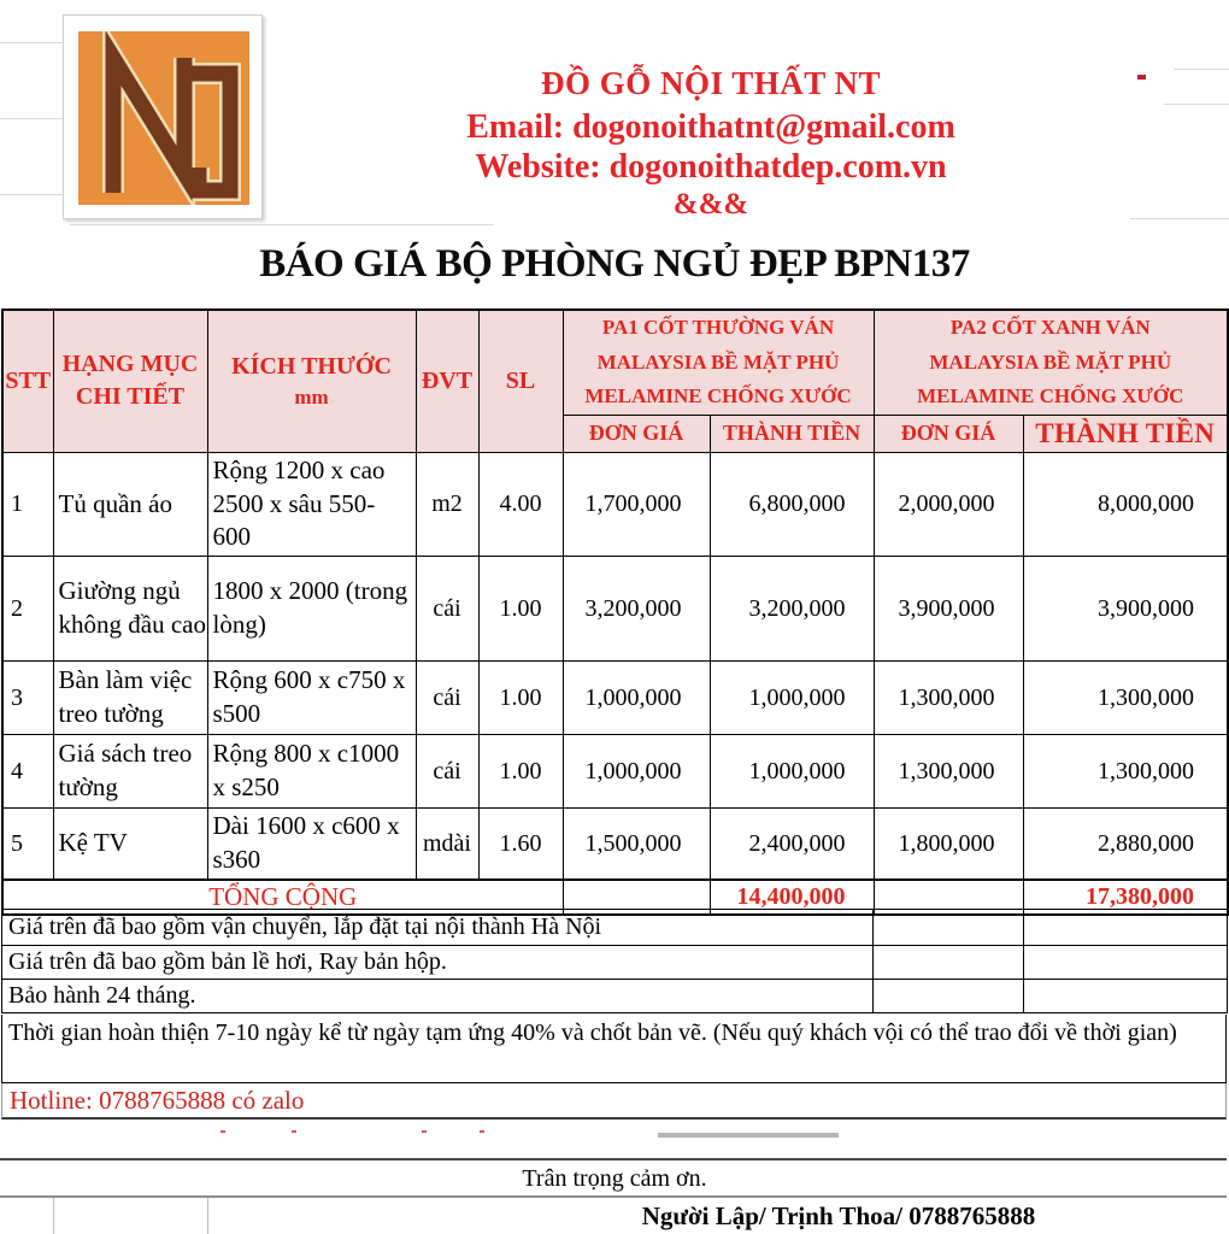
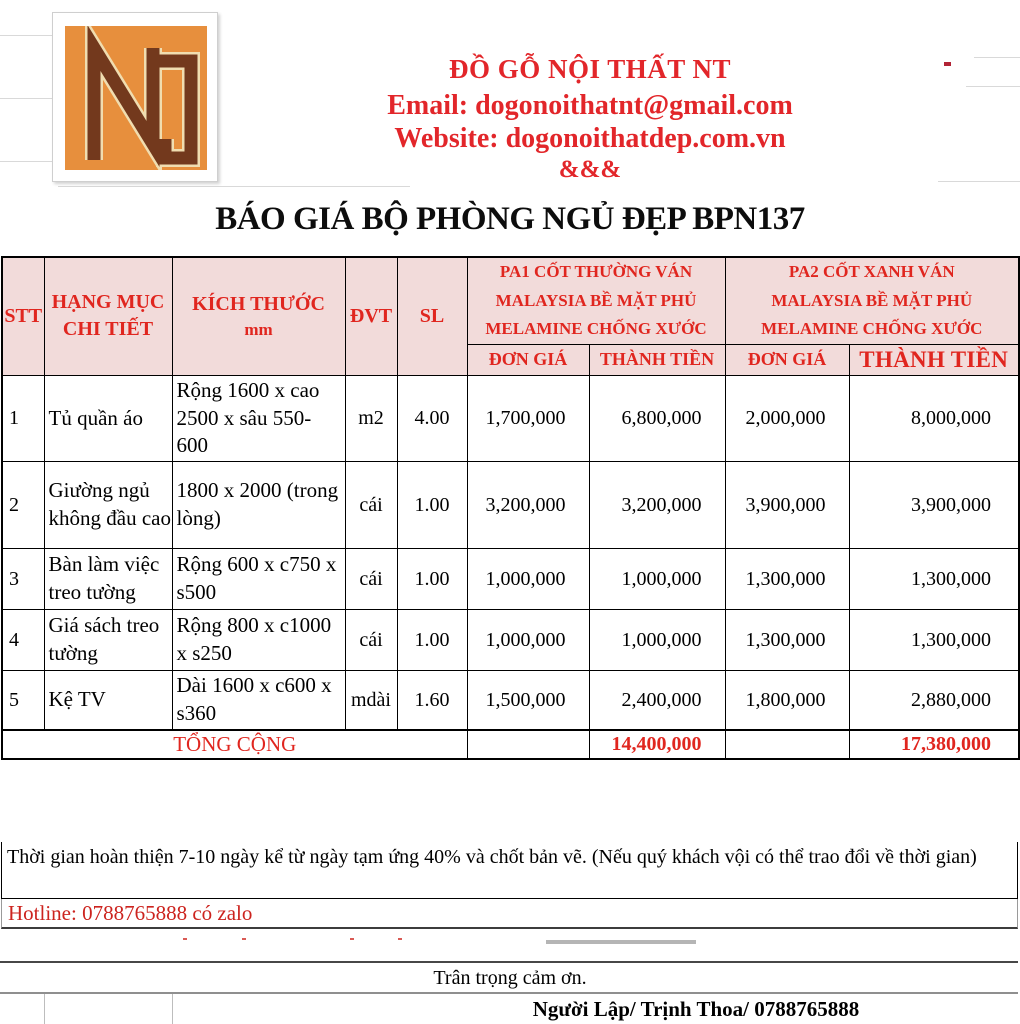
  ĐỒ GỖ NỘI THẤT NT
  Email: dogonoithatnt@gmail.com
  Website: dogonoithatdep.com.vn
  &&&
  BÁO GIÁ BỘ PHÒNG NGỦ ĐẸP BPN137
  STT	HẠNG MỤC CHI TIẾT	KÍCH THƯỚC mm	ĐVT	SL	PA1 CỐT THƯỜNG VÁN MALAYSIA BỀ MẶT PHỦ MELAMINE CHỐNG XƯỚC	PA2 CỐT XANH VÁN MALAYSIA BỀ MẶT PHỦ MELAMINE CHỐNG XƯỚC
  ĐƠN GIÁ	THÀNH TIỀN	ĐƠN GIÁ	THÀNH TIỀN
- 1	Tủ quần áo	Rộng 1200 x cao 2500 x sâu 550-600	m2	4.00	1,700,000	6,800,000	2,000,000	8,000,000
+ 1	Tủ quần áo	Rộng 1600 x cao 2500 x sâu 550-600	m2	4.00	1,700,000	6,800,000	2,000,000	8,000,000
  2	Giường ngủ không đầu cao	1800 x 2000 (trong lòng)	cái	1.00	3,200,000	3,200,000	3,900,000	3,900,000
  3	Bàn làm việc treo tường	Rộng 600 x c750 x s500	cái	1.00	1,000,000	1,000,000	1,300,000	1,300,000
  4	Giá sách treo tường	Rộng 800 x c1000 x s250	cái	1.00	1,000,000	1,000,000	1,300,000	1,300,000
  5	Kệ TV	Dài 1600 x c600 x s360	mdài	1.60	1,500,000	2,400,000	1,800,000	2,880,000
  TỔNG CỘNG		14,400,000		17,380,000
- Giá trên đã bao gồm vận chuyển, lắp đặt tại nội thành Hà Nội
- Giá trên đã bao gồm bản lề hơi, Ray bản hộp.
- Bảo hành 24 tháng.
  Thời gian hoàn thiện 7-10 ngày kể từ ngày tạm ứng 40% và chốt bản vẽ. (Nếu quý khách vội có thể trao đổi về thời gian)
  Hotline: 0788765888 có zalo
  Trân trọng cảm ơn.
  Người Lập/ Trịnh Thoa/ 0788765888
